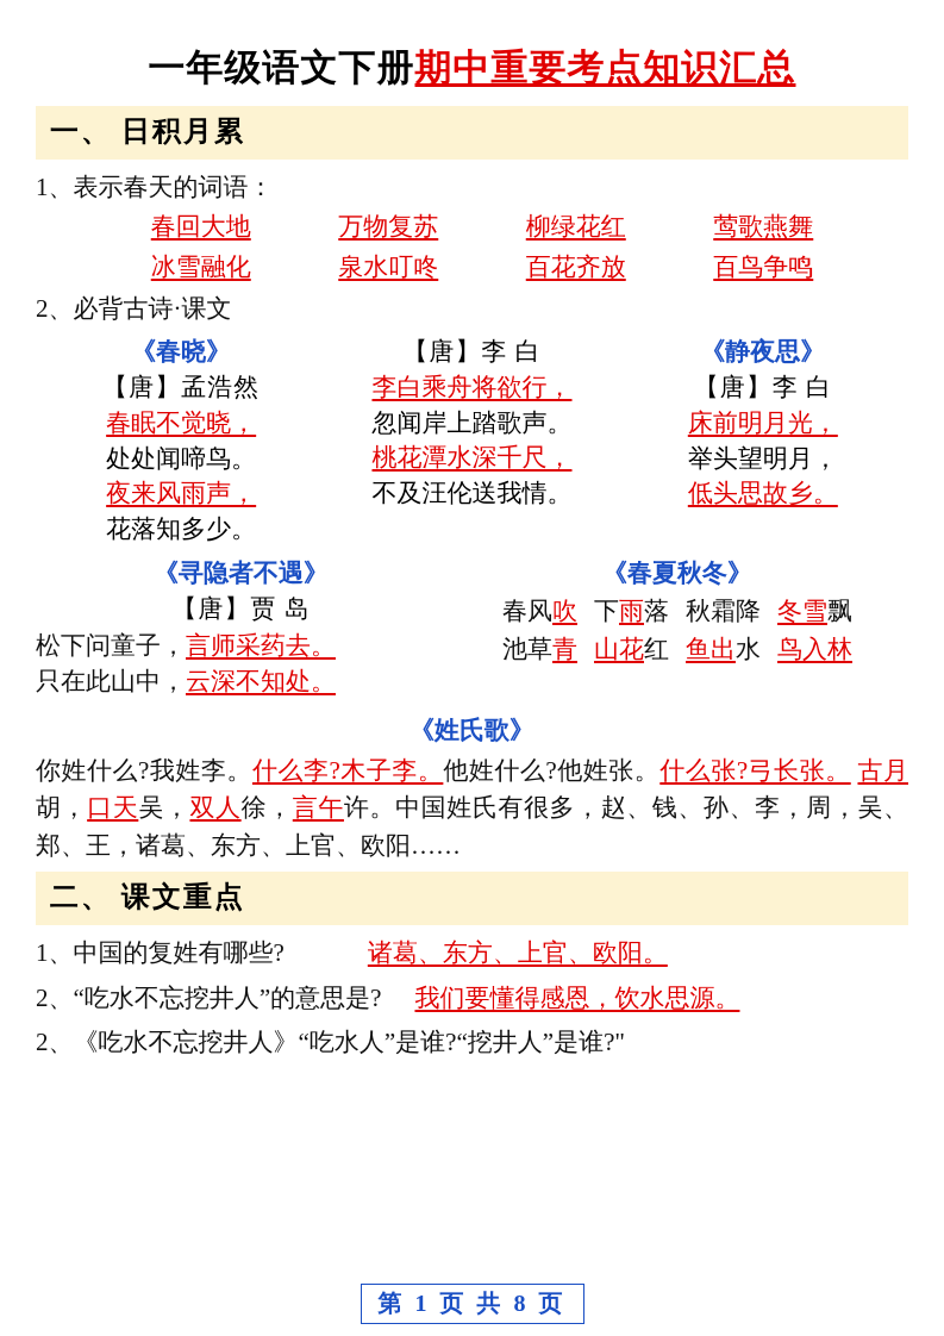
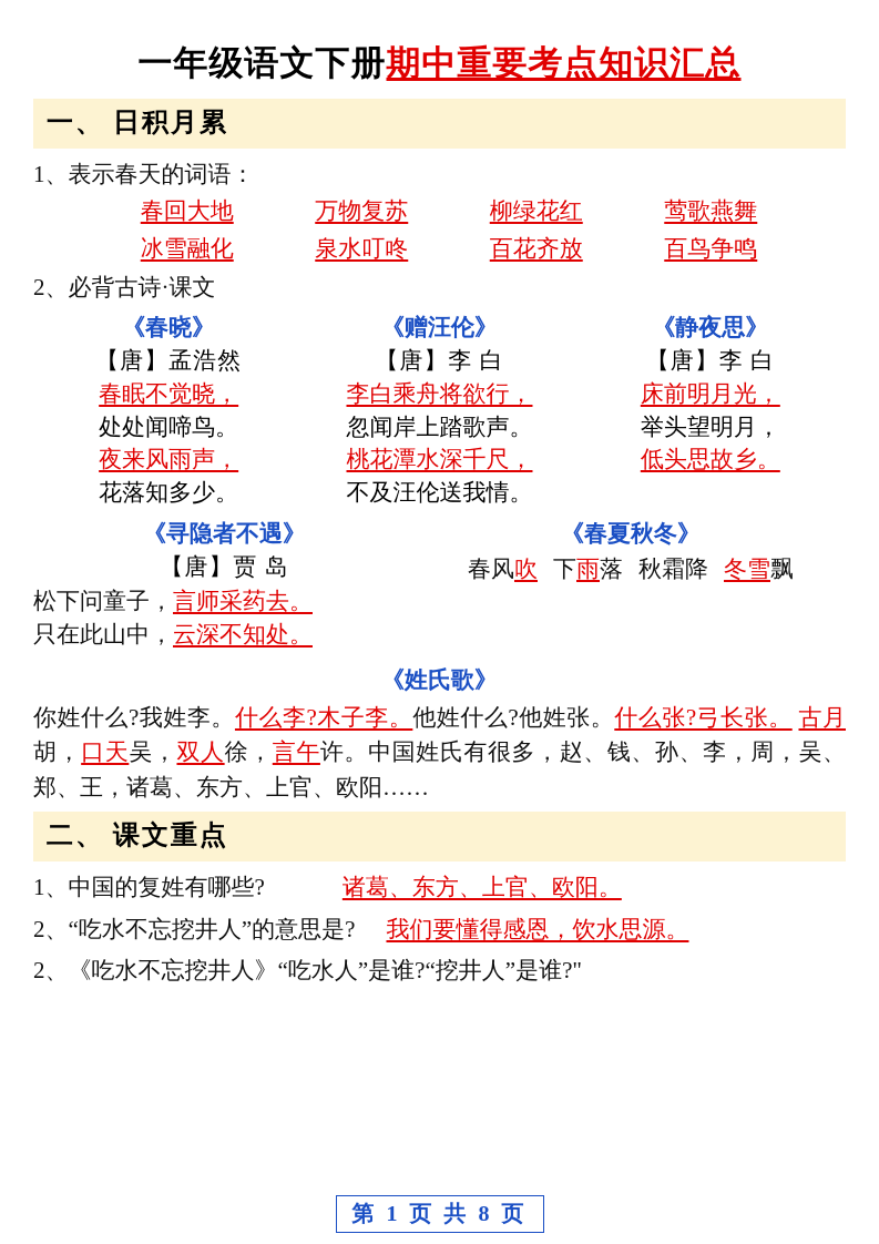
  一年级语文下册期中重要考点知识汇总
  一、 日积月累
  1、表示春天的词语：
  春回大地
  万物复苏
  柳绿花红
  莺歌燕舞
  冰雪融化
  泉水叮咚
  百花齐放
  百鸟争鸣
  2、必背古诗·课文
  《春晓》
  【唐】孟浩然
  春眠不觉晓，
  处处闻啼鸟。
  夜来风雨声，
  花落知多少。
+ 《赠汪伦》
  【唐】李 白
  李白乘舟将欲行，
  忽闻岸上踏歌声。
  桃花潭水深千尺，
  不及汪伦送我情。
  《静夜思》
  【唐】李 白
  床前明月光，
  举头望明月，
  低头思故乡。
  《寻隐者不遇》
  【唐】贾 岛
  松下问童子，言师采药去。
  只在此山中，云深不知处。
  《春夏秋冬》
  春风吹 下雨落 秋霜降 冬雪飘
- 池草青 山花红 鱼出水 鸟入林
  《姓氏歌》
  你姓什么?我姓李。什么李?木子李。他姓什么?他姓张。什么张?弓长张。 古月胡，口天吴，双人徐，言午许。中国姓氏有很多，赵、钱、孙、李，周，吴、郑、王，诸葛、东方、上官、欧阳……
  二、 课文重点
  1、中国的复姓有哪些? 诸葛、东方、上官、欧阳。
  2、“吃水不忘挖井人”的意思是? 我们要懂得感恩，饮水思源。
  2、《吃水不忘挖井人》“吃水人”是谁?“挖井人”是谁?"
  第 1 页 共 8 页
